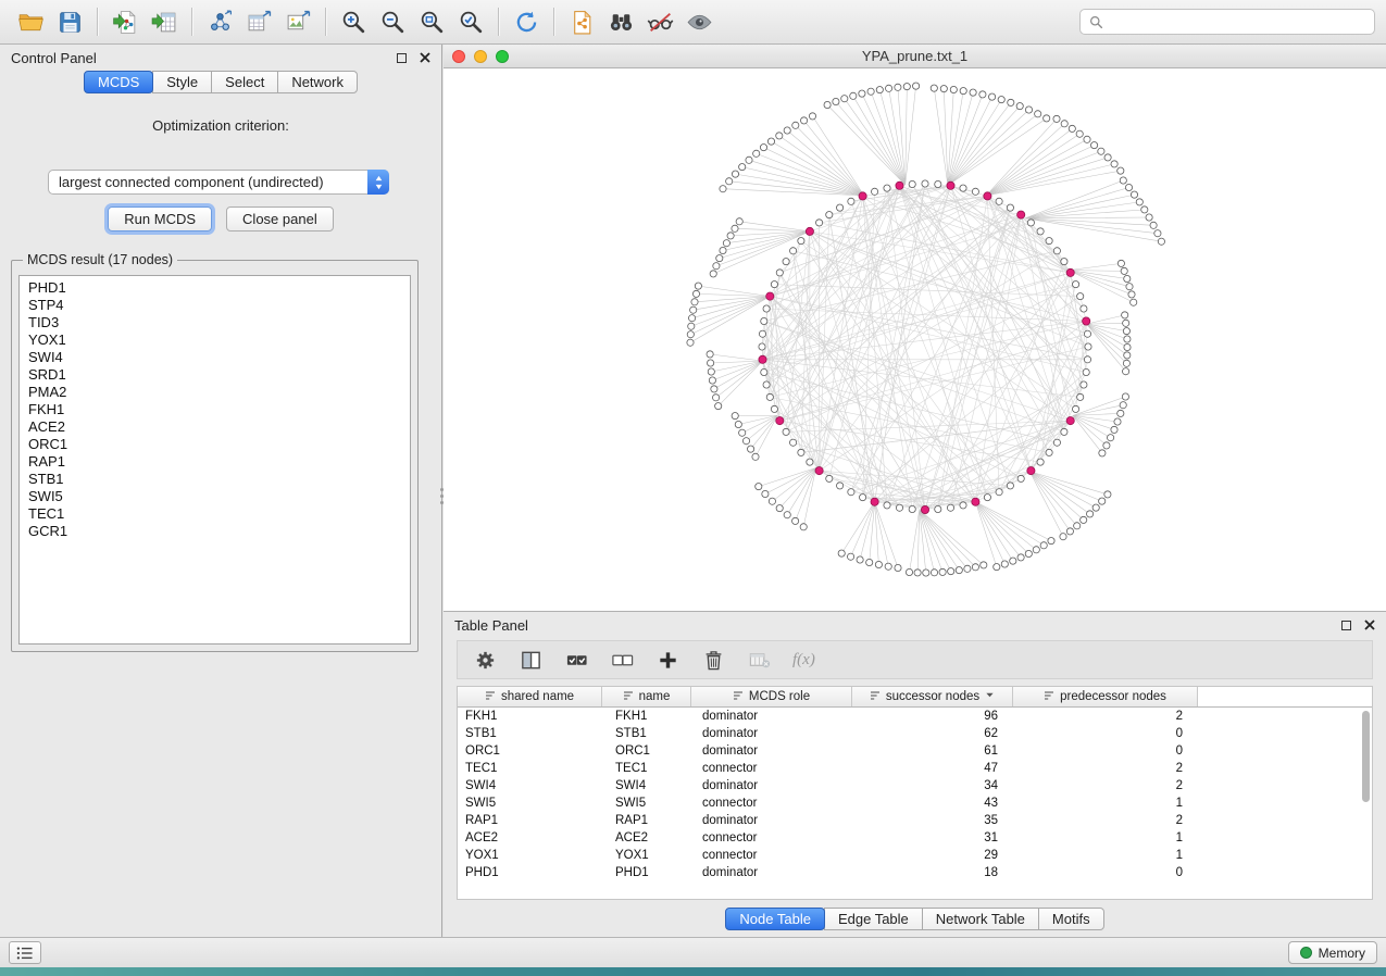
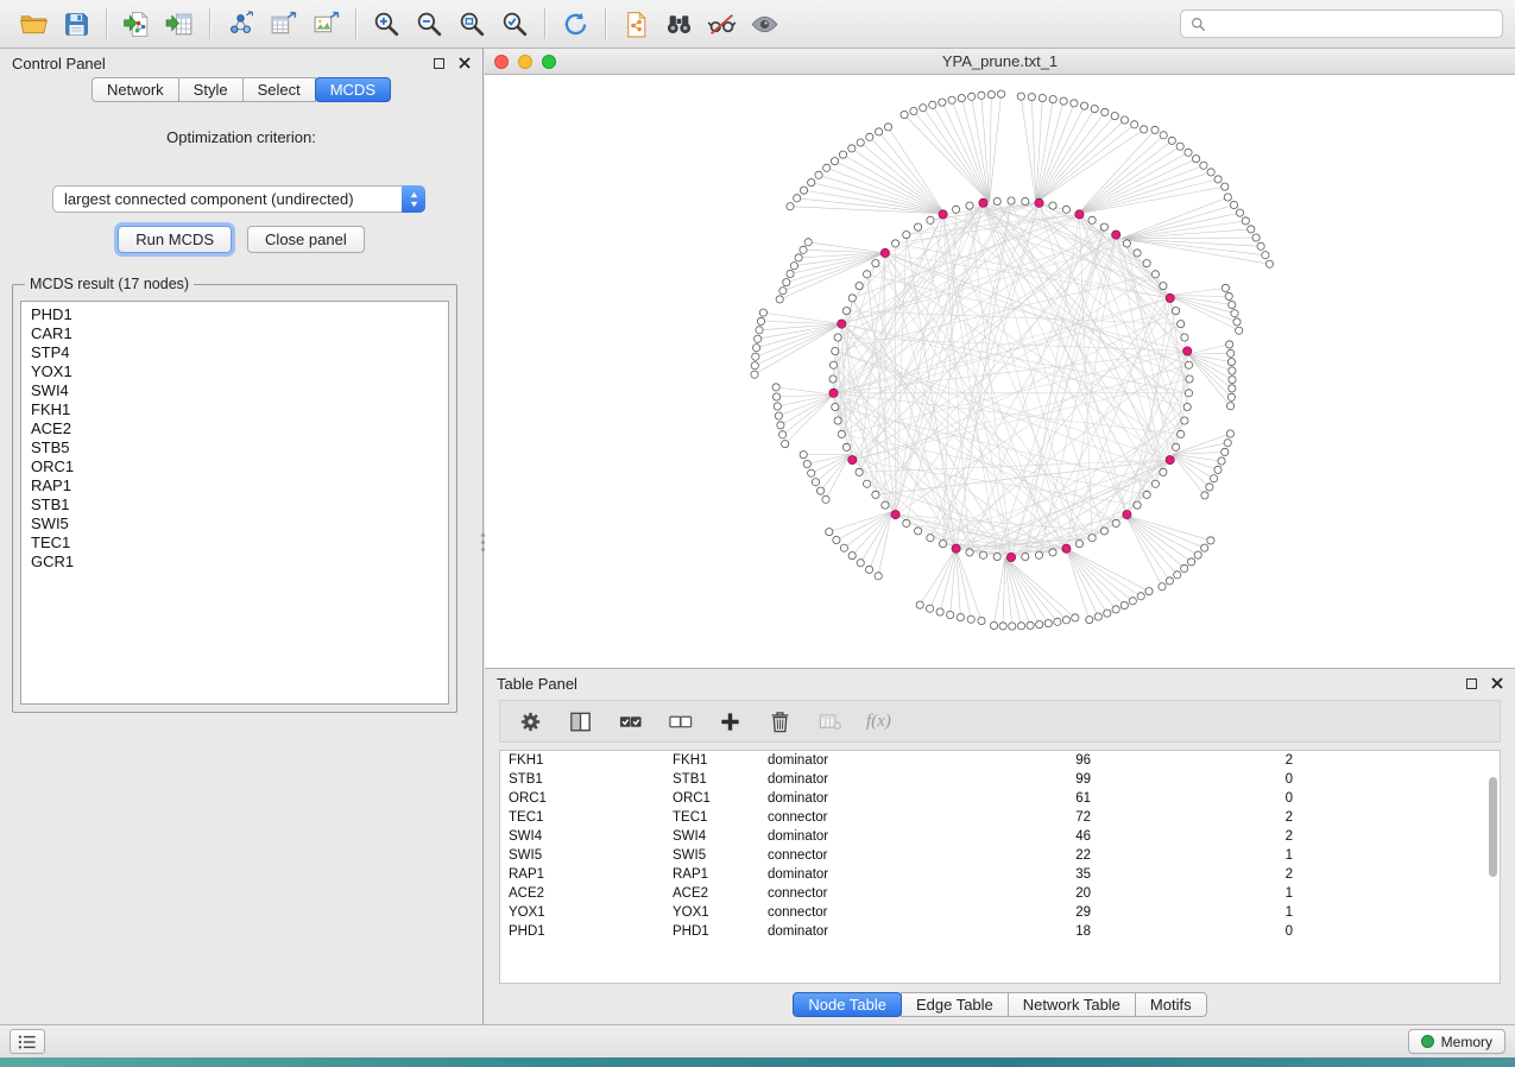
  Control Panel
- MCDS
+ Network
  Style
  Select
- Network
+ MCDS
  Optimization criterion:
  largest connected component (undirected)
  Run MCDS
  Close panel
  MCDS result (17 nodes)
  PHD1
+ CAR1
  STP4
- TID3
  YOX1
  SWI4
- SRD1
- PMA2
  FKH1
  ACE2
+ STB5
  ORC1
  RAP1
  STB1
  SWI5
  TEC1
  GCR1
  YPA_prune.txt_1
  Table Panel
  f(x)
- shared name
- name
- MCDS role
- successor nodes
- predecessor nodes
  FKH1
  FKH1
  dominator
  96
  2
  STB1
  STB1
  dominator
- 62
+ 99
  0
  ORC1
  ORC1
  dominator
  61
  0
  TEC1
  TEC1
  connector
- 47
+ 72
  2
  SWI4
  SWI4
  dominator
- 34
+ 46
  2
  SWI5
  SWI5
  connector
- 43
+ 22
  1
  RAP1
  RAP1
  dominator
  35
  2
  ACE2
  ACE2
  connector
- 31
+ 20
  1
  YOX1
  YOX1
  connector
  29
  1
  PHD1
  PHD1
  dominator
  18
  0
  Node Table
  Edge Table
  Network Table
  Motifs
  Memory
